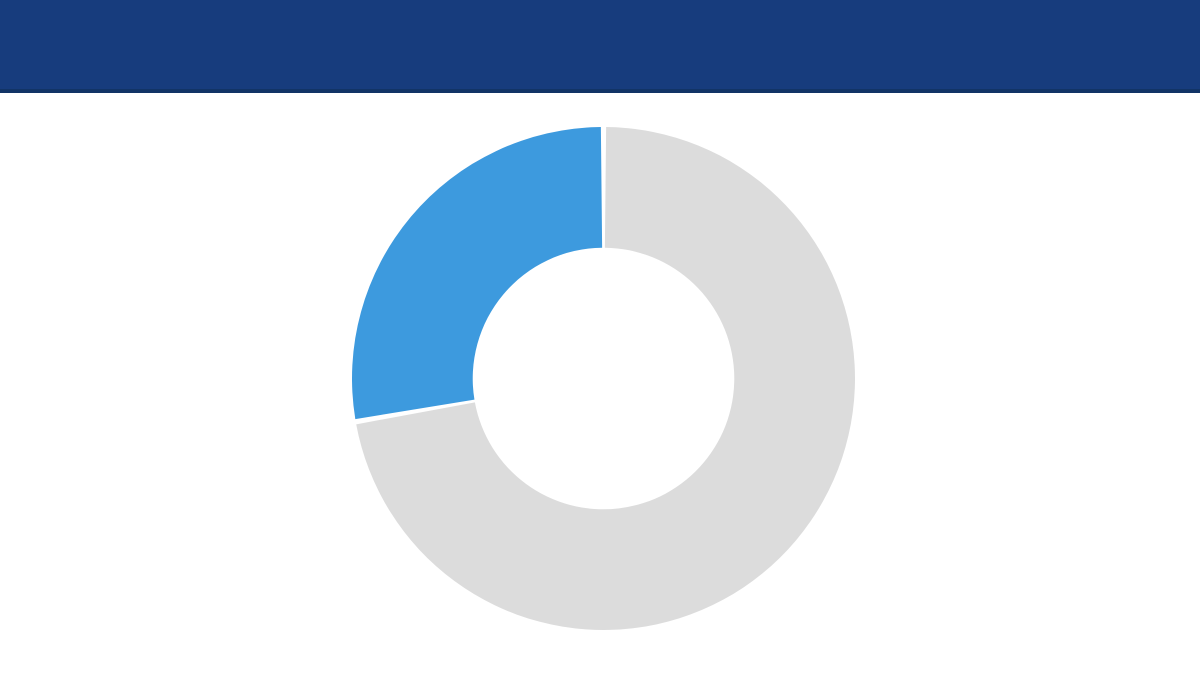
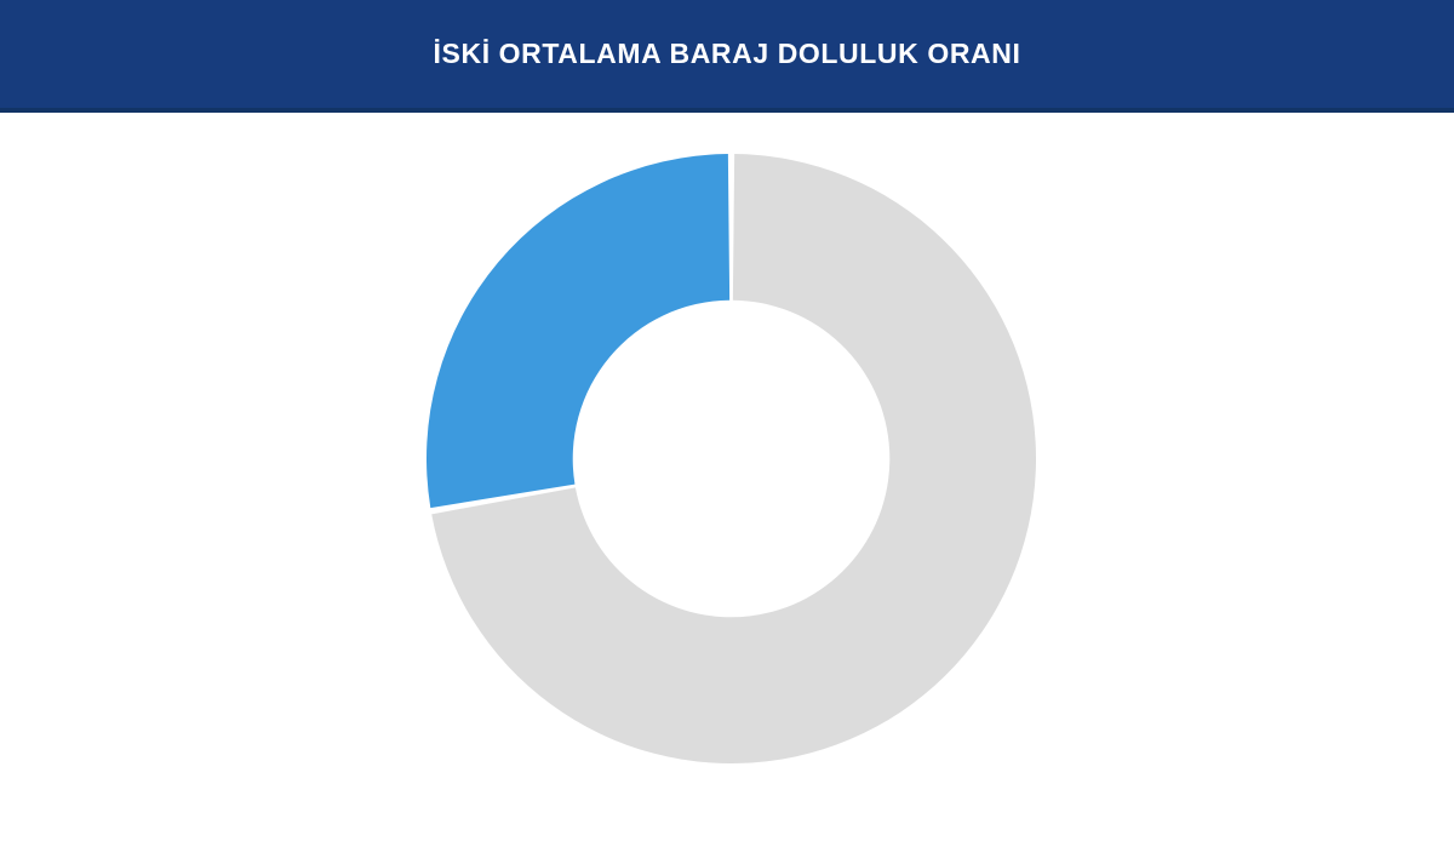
+ İSKİ ORTALAMA BARAJ DOLULUK ORANI
